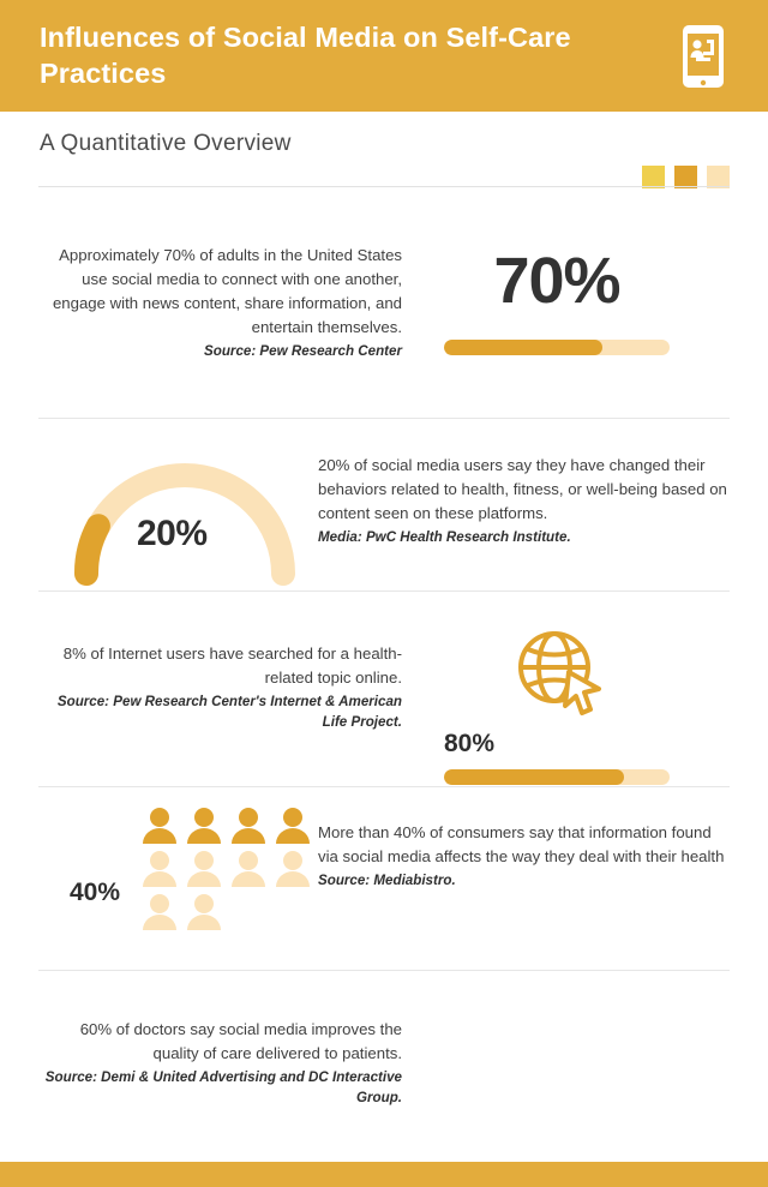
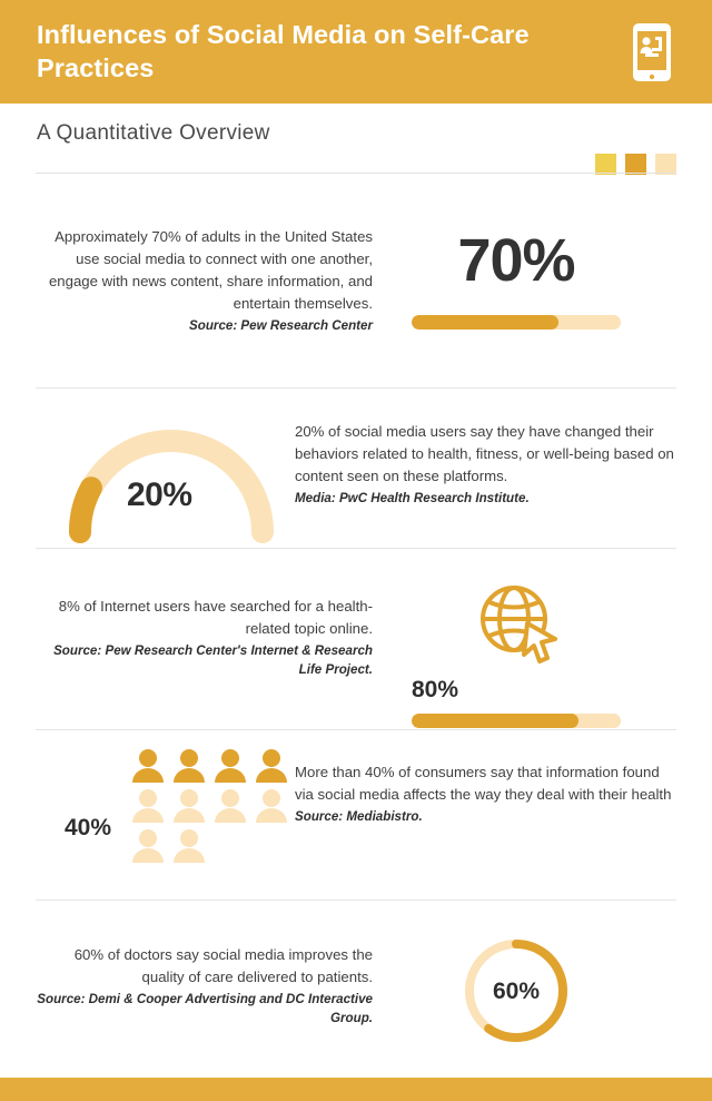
  Influences of Social Media on Self-Care Practices
  A Quantitative Overview
  Approximately 70% of adults in the United States use social media to connect with one another, engage with news content, share information, and entertain themselves.
  Source: Pew Research Center
  70%
  20%
  20% of social media users say they have changed their behaviors related to health, fitness, or well-being based on content seen on these platforms.
  Media: PwC Health Research Institute.
  8% of Internet users have searched for a health-related topic online.
- Source: Pew Research Center's Internet & American Life Project.
+ Source: Pew Research Center's Internet & Research Life Project.
  80%
  40%
  More than 40% of consumers say that information found via social media affects the way they deal with their health
  Source: Mediabistro.
  60% of doctors say social media improves the quality of care delivered to patients.
- Source: Demi & United Advertising and DC Interactive Group.
+ Source: Demi & Cooper Advertising and DC Interactive Group.
+ 60%
